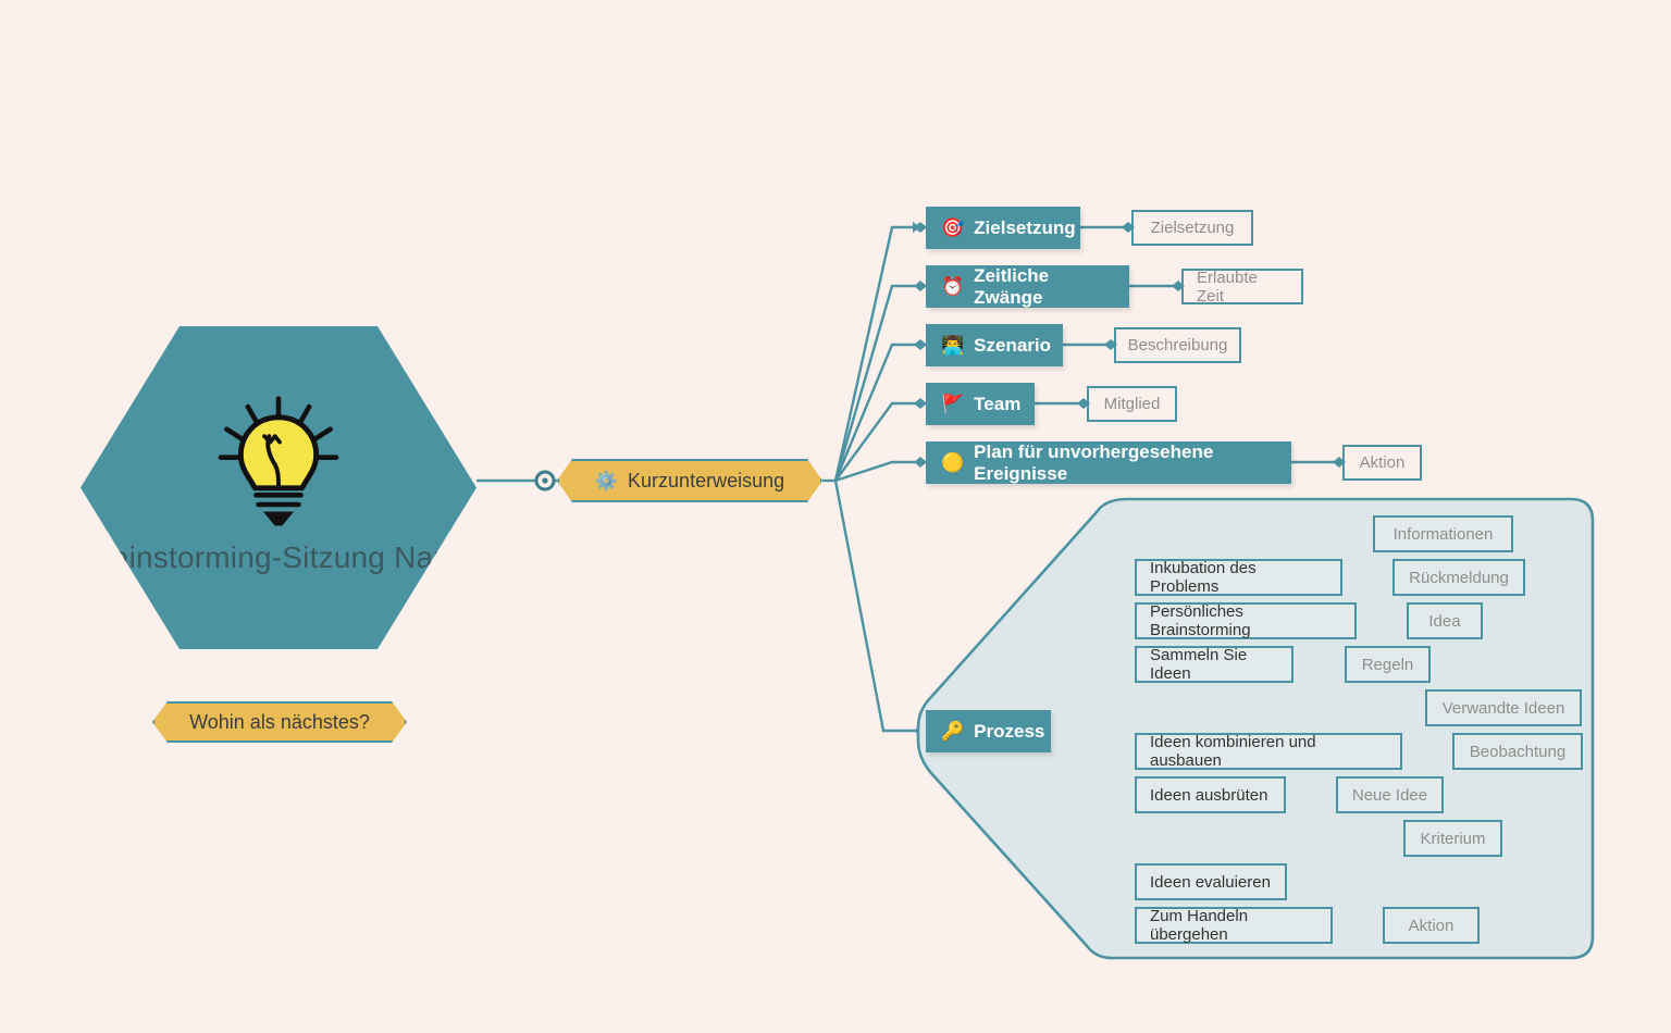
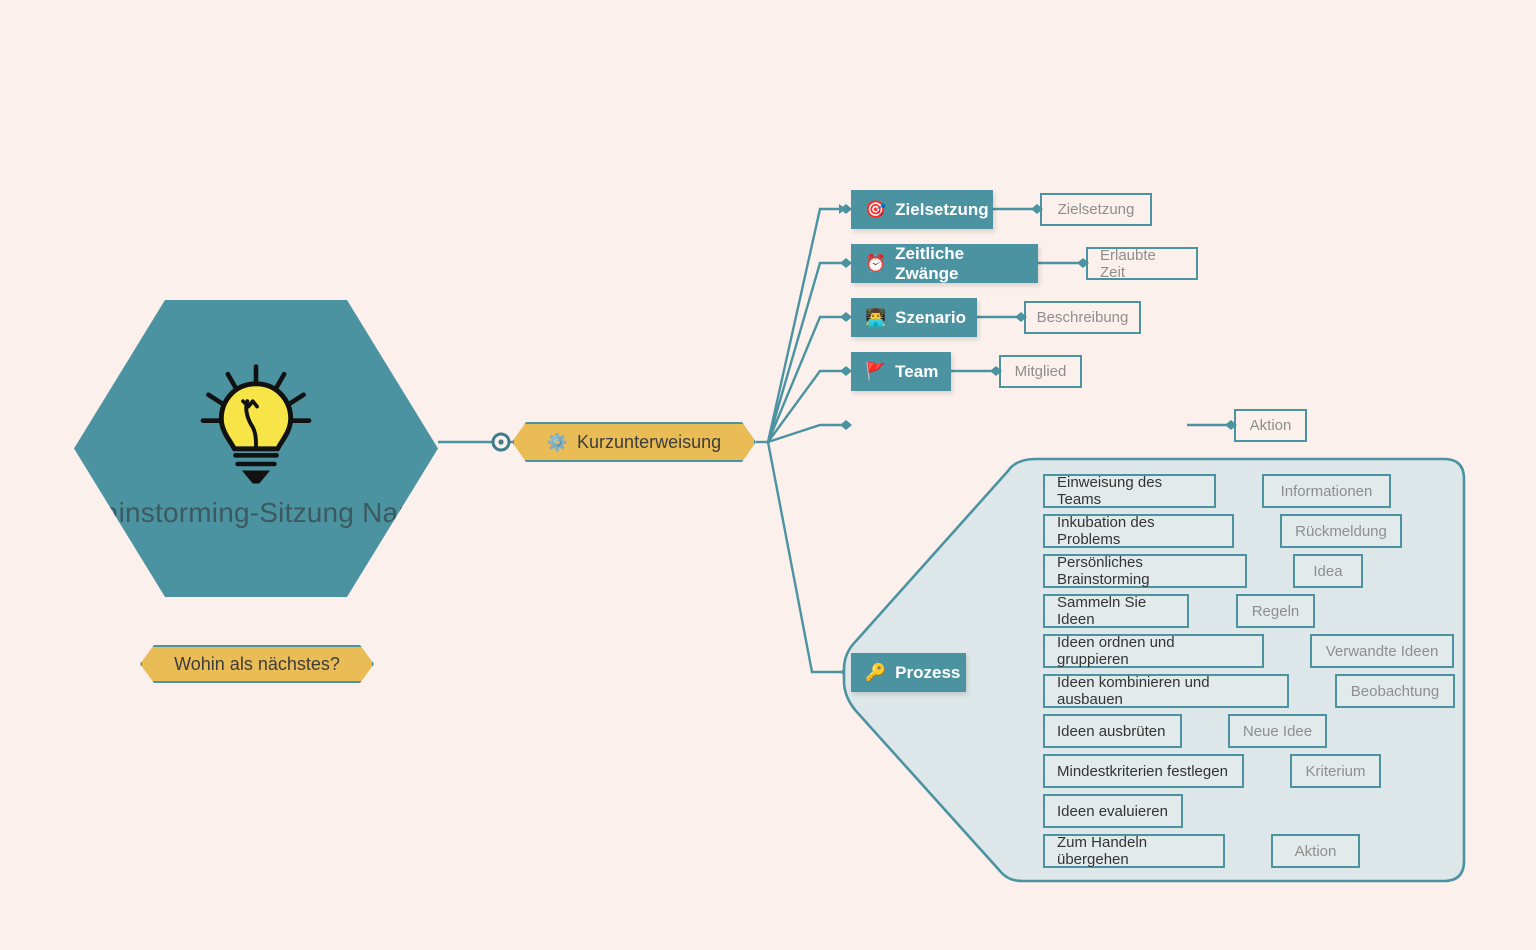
  instorming-Sitzung Na
  ⚙️
  Kurzunterweisung
  Wohin als nächstes?
  🎯
  Zielsetzung
  ⏰
  Zeitliche Zwänge
  👨‍💻
  Szenario
  🚩
  Team
- 🟡
- Plan für unvorhergesehene Ereignisse
  Zielsetzung
  Erlaubte Zeit
  Beschreibung
  Mitglied
  Aktion
  🔑
  Prozess
+ Einweisung des Teams
  Informationen
  Inkubation des Problems
  Rückmeldung
  Persönliches Brainstorming
  Idea
  Sammeln Sie Ideen
  Regeln
+ Ideen ordnen und gruppieren
  Verwandte Ideen
  Ideen kombinieren und ausbauen
  Beobachtung
  Ideen ausbrüten
  Neue Idee
+ Mindestkriterien festlegen
  Kriterium
  Ideen evaluieren
  Zum Handeln übergehen
  Aktion
